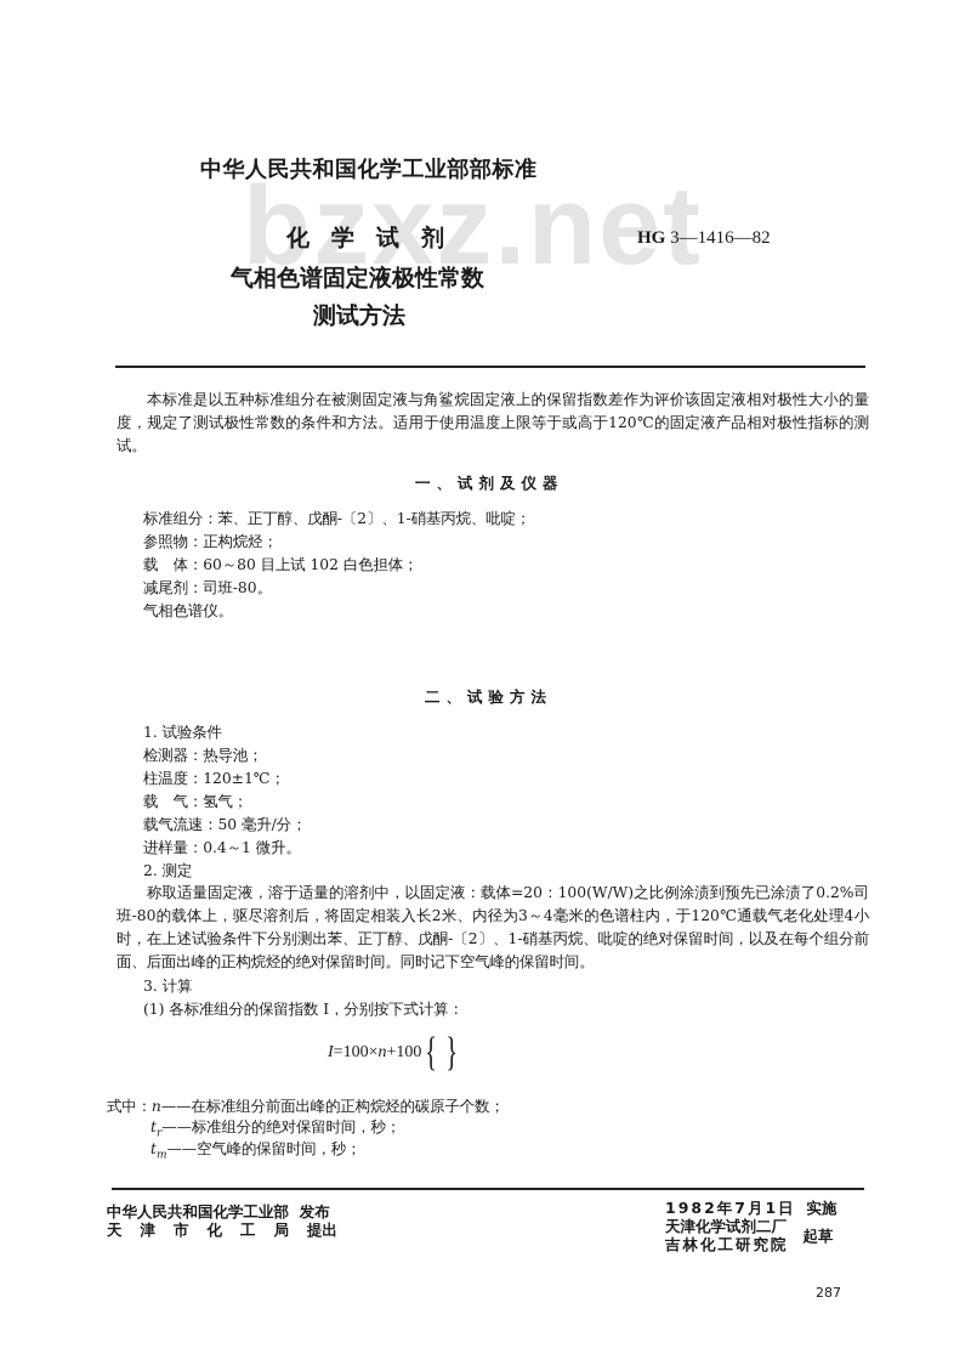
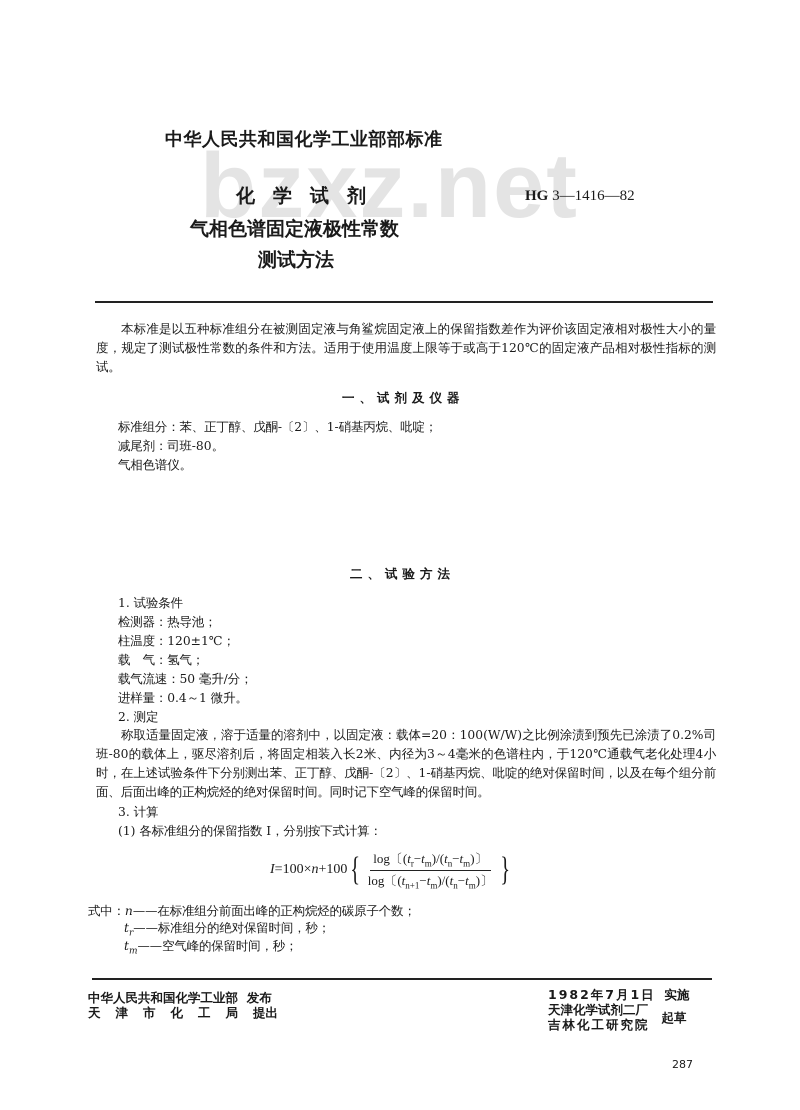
  bzxz.net
  中华人民共和国化学工业部部标准
  化学试剂
  HG 3—1416—82
  气相色谱固定液极性常数
  测试方法
  本标准是以五种标准组分在被测固定液与角鲨烷固定液上的保留指数差作为评价该固定液相对极性大小的量度，规定了测试极性常数的条件和方法。适用于使用温度上限等于或高于120℃的固定液产品相对极性指标的测试。
  一、试剂及仪器
  标准组分：苯、正丁醇、戊酮-〔2〕、1-硝基丙烷、吡啶；
- 参照物：正构烷烃；
- 载 体：60～80 目上试 102 白色担体；
  减尾剂：司班-80。
  气相色谱仪。
  二、试验方法
  1. 试验条件
  检测器：热导池；
  柱温度：120±1℃；
  载 气：氢气；
  载气流速：50 毫升/分；
  进样量：0.4～1 微升。
  2. 测定
  称取适量固定液，溶于适量的溶剂中，以固定液：载体=20：100(W/W)之比例涂渍到预先已涂渍了0.2%司班-80的载体上，驱尽溶剂后，将固定相装入长2米、内径为3～4毫米的色谱柱内，于120℃通载气老化处理4小时，在上述试验条件下分别测出苯、正丁醇、戊酮-〔2〕、1-硝基丙烷、吡啶的绝对保留时间，以及在每个组分前面、后面出峰的正构烷烃的绝对保留时间。同时记下空气峰的保留时间。
  3. 计算
  (1) 各标准组分的保留指数 I，分别按下式计算：
  I=100×n+100
  {
+ log〔(tr−tm)/(tn−tm)〕
+ log〔(tn+1−tm)/(tn−tm)〕
  }
  式中：n——在标准组分前面出峰的正构烷烃的碳原子个数；
  tr——标准组分的绝对保留时间，秒；
  tm——空气峰的保留时间，秒；
  中华人民共和国化学工业部 发布
  天津市化工局提出
  1982年7月1日 实施
  天津化学试剂二厂
  吉林化工研究院
  起草
  287
